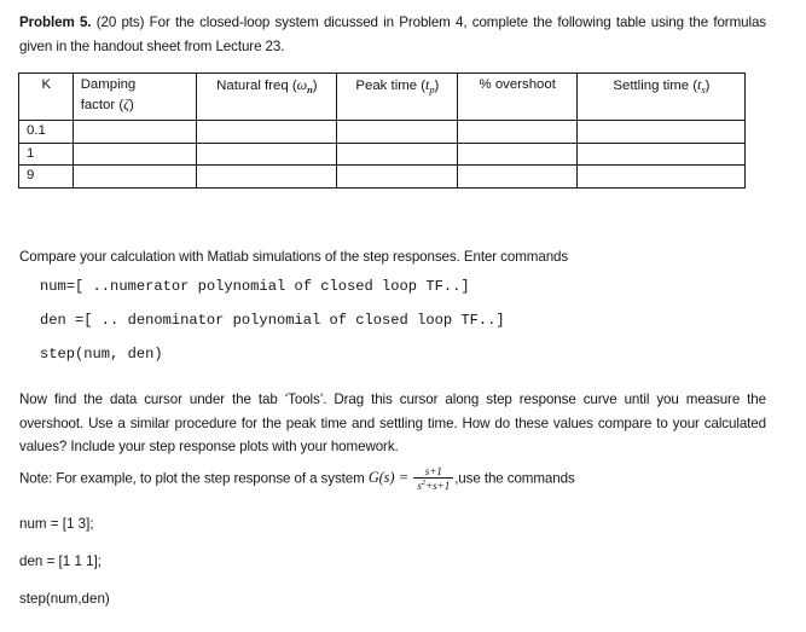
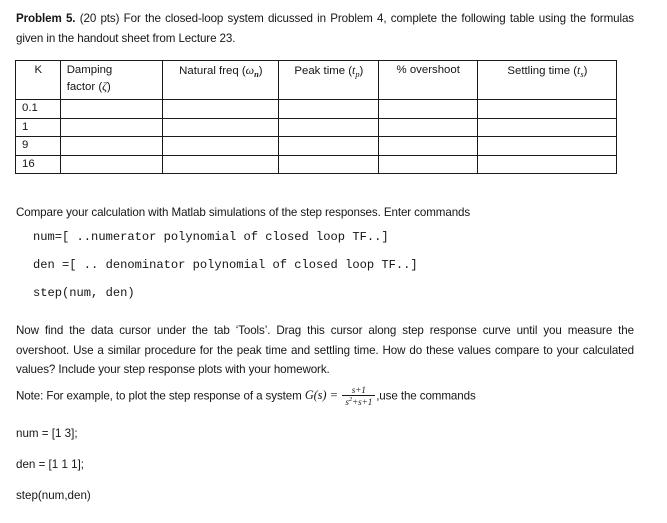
  Problem 5. (20 pts) For the closed-loop system dicussed in Problem 4, complete the following table using the formulas given in the handout sheet from Lecture 23.
  K	Damping factor (ζ)	Natural freq (ωn)	Peak time (tp)	% overshoot	Settling time (ts)
  0.1
  1
  9
+ 16
  Compare your calculation with Matlab simulations of the step responses. Enter commands
  num=[ ..numerator polynomial of closed loop TF..]
  den =[ .. denominator polynomial of closed loop TF..]
  step(num, den)
  Now find the data cursor under the tab ‘Tools’. Drag this cursor along step response curve until you measure the overshoot. Use a similar procedure for the peak time and settling time. How do these values compare to your calculated values? Include your step response plots with your homework.
  Note: For example, to plot the step response of a system G(s) =
  s+1
  s +s+1
  ,use the commands
  num = [1 3];
  den = [1 1 1];
  step(num,den)
